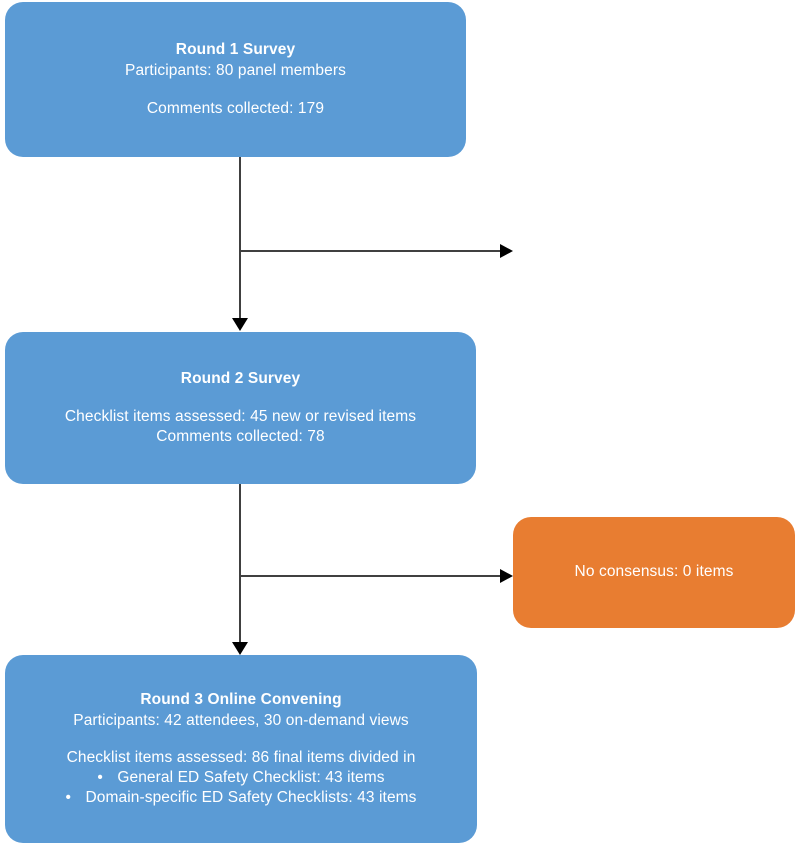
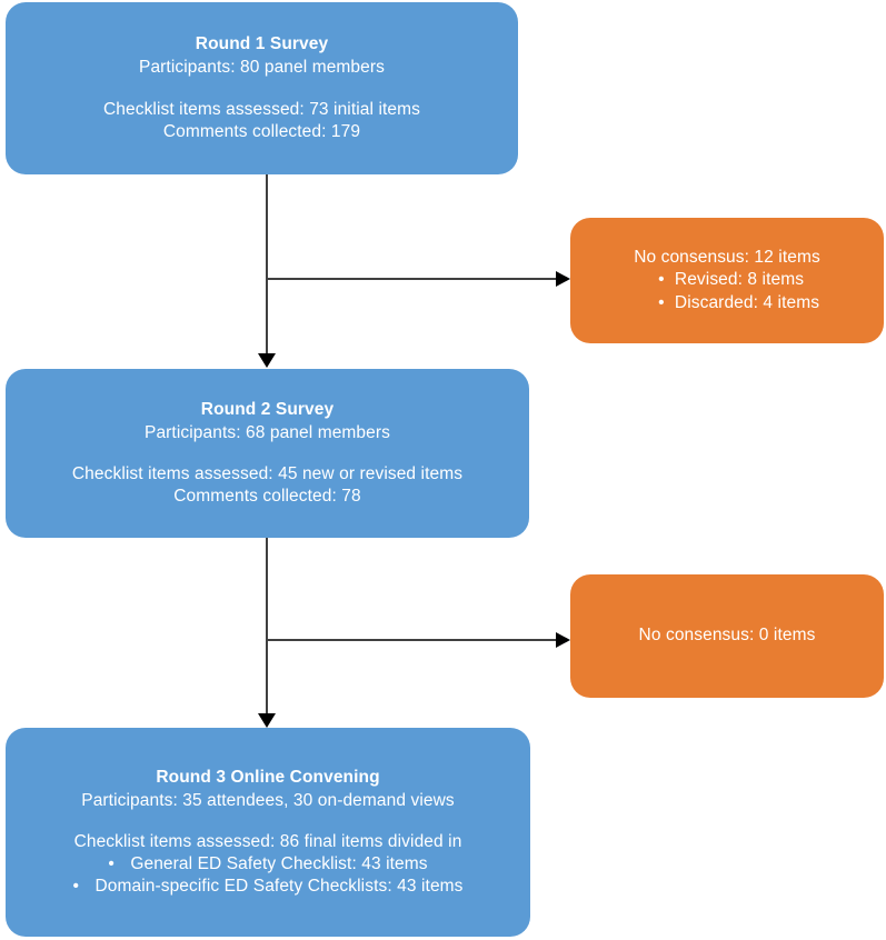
  Round 1 Survey
  Participants: 80 panel members
+ Checklist items assessed: 73 initial items
  Comments collected: 179
+ No consensus: 12 items
+ • Revised: 8 items
+ • Discarded: 4 items
  Round 2 Survey
+ Participants: 68 panel members
  Checklist items assessed: 45 new or revised items
  Comments collected: 78
  No consensus: 0 items
  Round 3 Online Convening
- Participants: 42 attendees, 30 on-demand views
+ Participants: 35 attendees, 30 on-demand views
  Checklist items assessed: 86 final items divided in
  • General ED Safety Checklist: 43 items
  • Domain-specific ED Safety Checklists: 43 items
